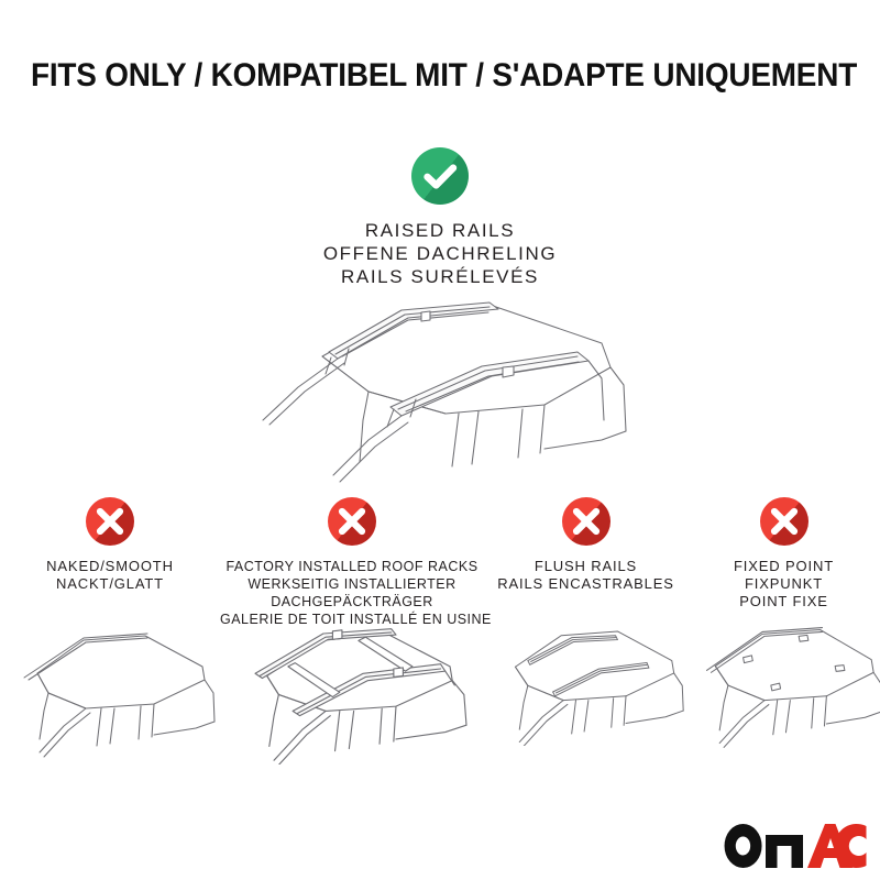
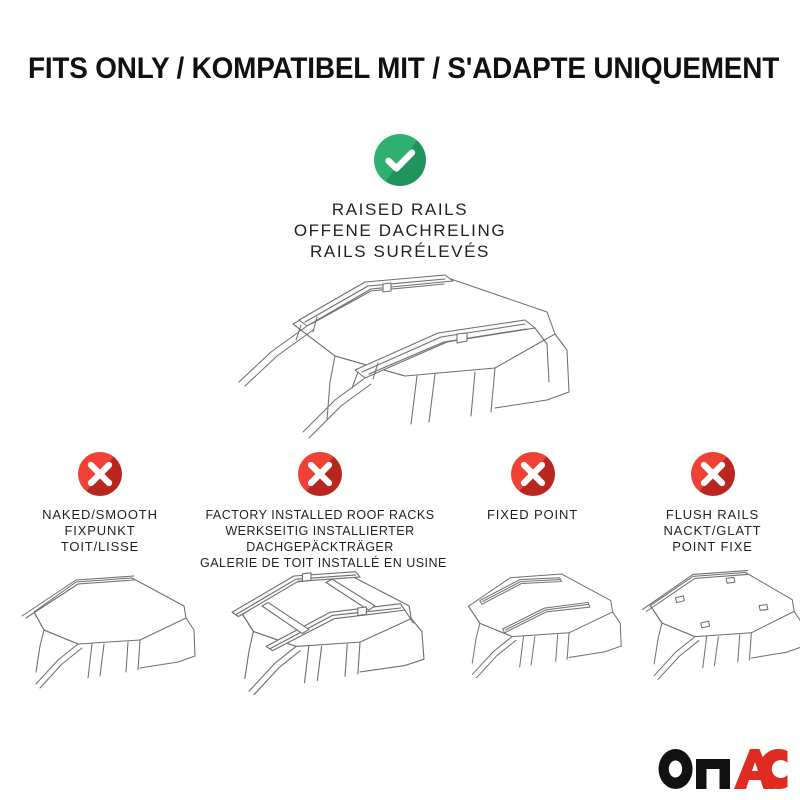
  FITS ONLY / KOMPATIBEL MIT / S'ADAPTE UNIQUEMENT
  RAISED RAILS
  OFFENE DACHRELING
  RAILS SURÉLEVÉS
  NAKED/SMOOTH
- NACKT/GLATT
+ FIXPUNKT
+ TOIT/LISSE
  FACTORY INSTALLED ROOF RACKS
  WERKSEITIG INSTALLIERTER
  DACHGEPÄCKTRÄGER
  GALERIE DE TOIT INSTALLÉ EN USIN
- FLUSH RAILS
+ FIXED POINT
- RAILS ENCASTRABLES
- FIXED POINT
+ FLUSH RAILS
- FIXPUNKT
+ NACKT/GLATT
  POINT FIXE
